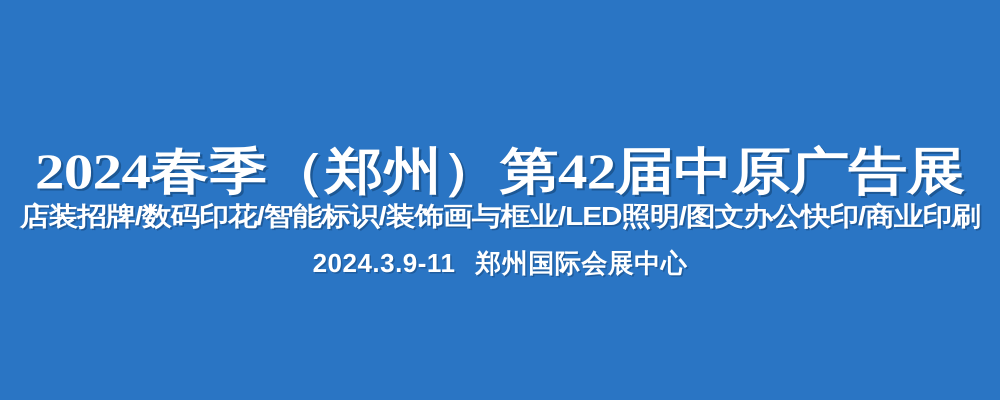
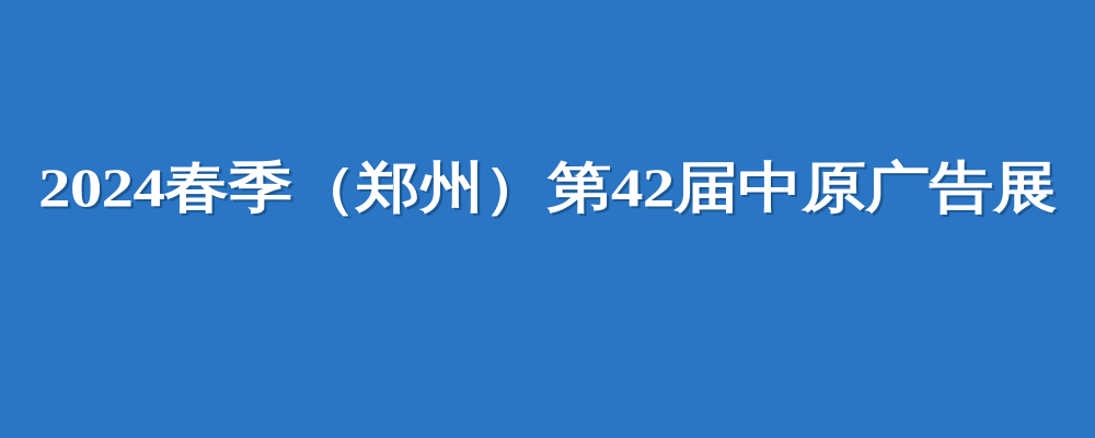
  2024春季（郑州）第42届中原广告展
- 店装招牌/数码印花/智能标识/装饰画与框业/LED照明/图文办公快印/商业印刷
- 2024.3.9-11 郑州国际会展中心
